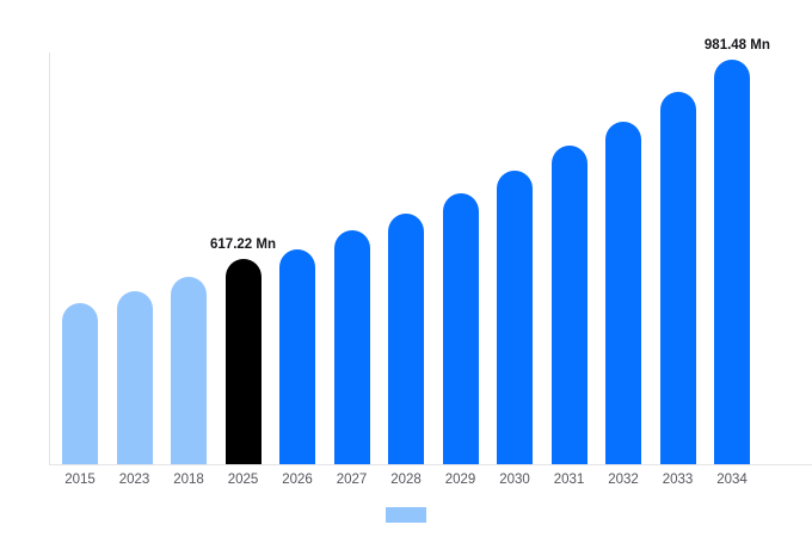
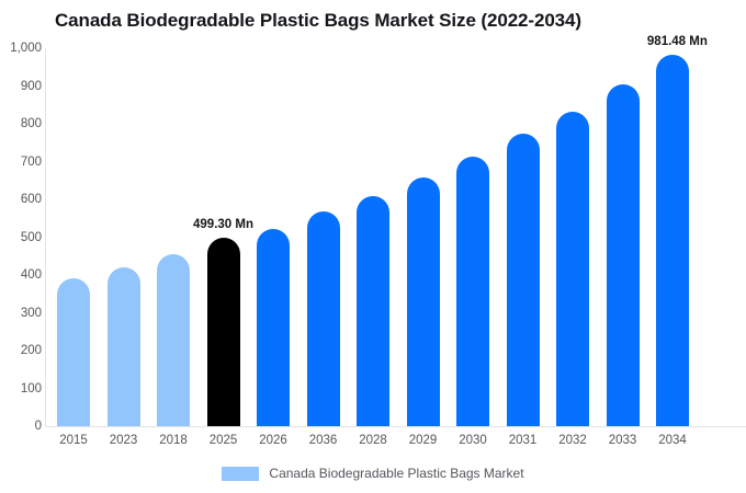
+ Canada Biodegradable Plastic Bags Market Size (2022-2034)
+ 0
+ 100
+ 200
+ 300
+ 400
+ 500
+ 600
+ 700
+ 800
+ 900
+ 1,000
- 617.22 Mn
+ 499.30 Mn
  981.48 Mn
  2015
  2023
  2018
  2025
  2026
- 2027
+ 2036
  2028
  2029
  2030
  2031
  2032
  2033
  2034
+ Canada Biodegradable Plastic Bags Market
